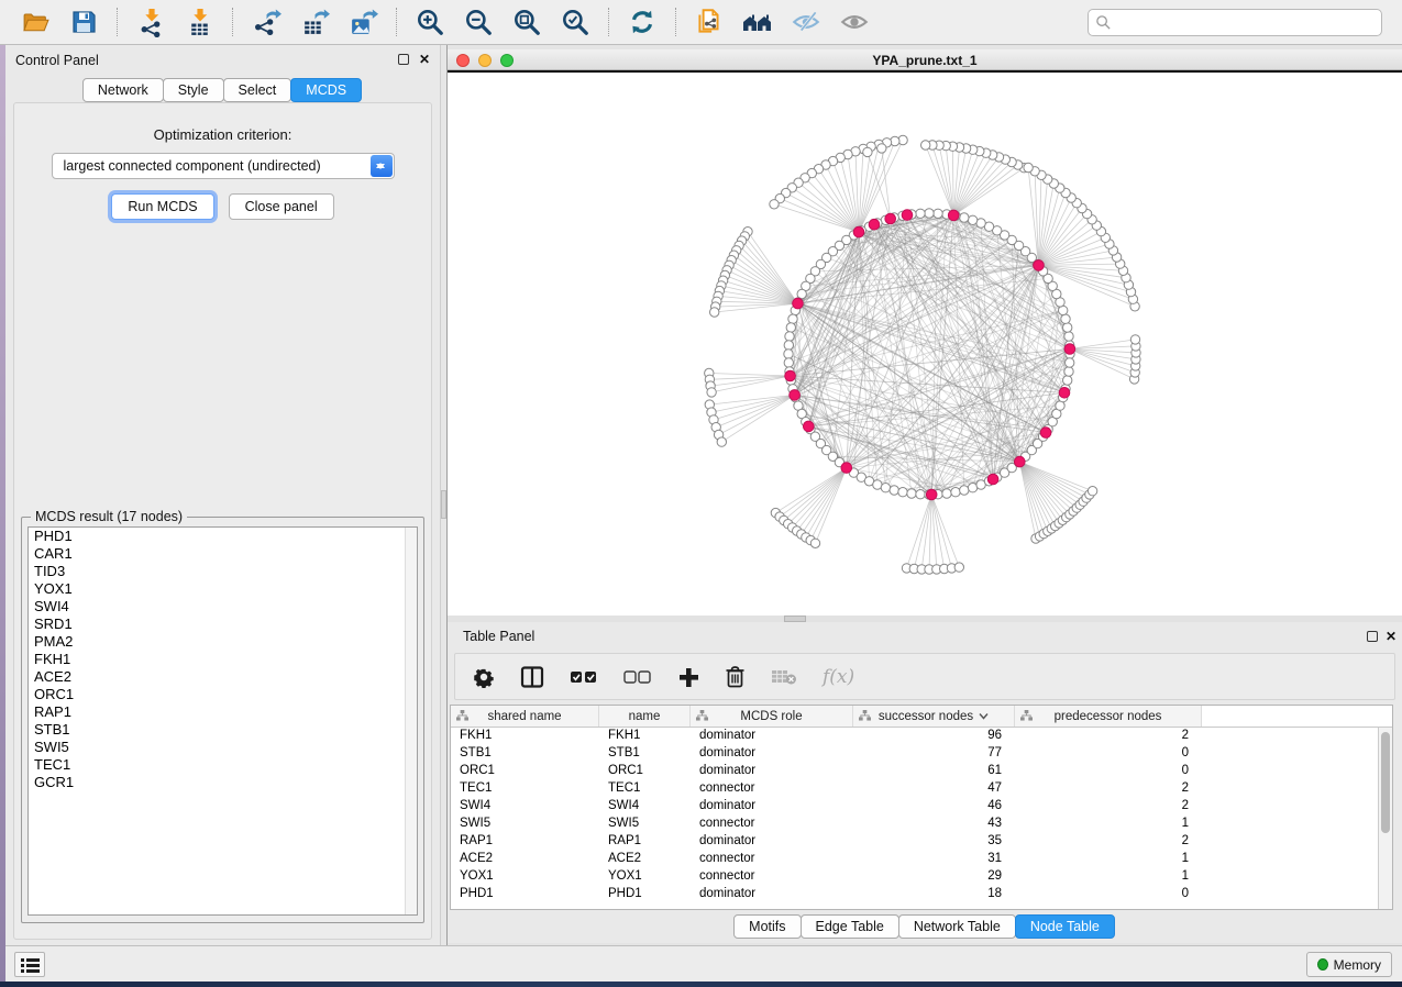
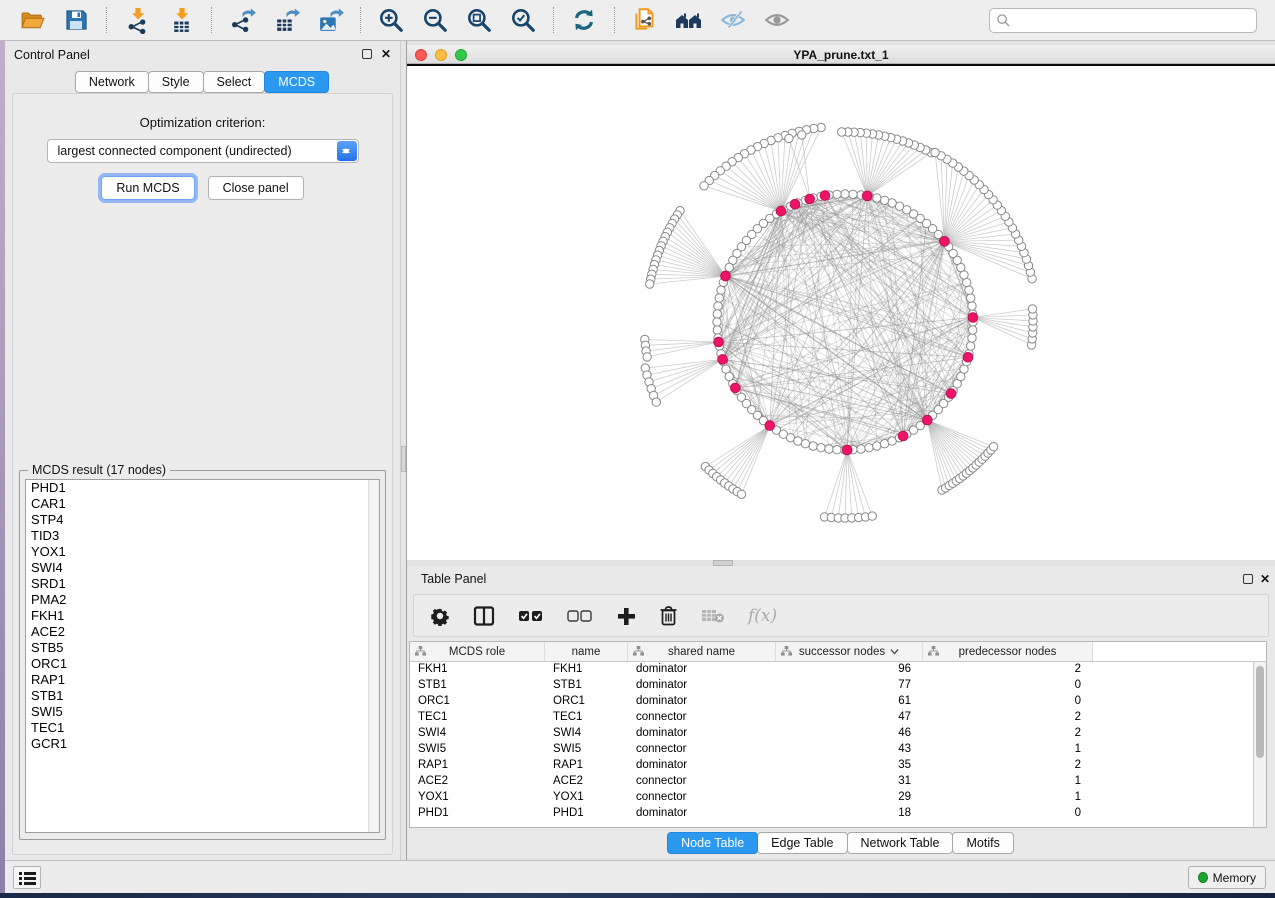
  Control Panel
  ✕
  Network
  Style
  Select
  MCDS
  Optimization criterion:
  largest connected component (undirected)
  Run MCDS
  Close panel
  MCDS result (17 nodes)
  PHD1
  CAR1
+ STP4
  TID3
  YOX1
  SWI4
  SRD1
  PMA2
  FKH1
  ACE2
+ STB5
  ORC1
  RAP1
  STB1
  SWI5
  TEC1
  GCR1
  YPA_prune.txt_1
  Table Panel
  ✕
  f(x)
- shared name
+ MCDS role
  name
- MCDS role
+ shared name
  successor nodes
  predecessor nodes
  FKH1
  FKH1
  dominator
  96
  2
  STB1
  STB1
  dominator
  77
  0
  ORC1
  ORC1
  dominator
  61
  0
  TEC1
  TEC1
  connector
  47
  2
  SWI4
  SWI4
  dominator
  46
  2
  SWI5
  SWI5
  connector
  43
  1
  RAP1
  RAP1
  dominator
  35
  2
  ACE2
  ACE2
  connector
  31
  1
  YOX1
  YOX1
  connector
  29
  1
  PHD1
  PHD1
  dominator
  18
  0
- Motifs
+ Node Table
  Edge Table
  Network Table
- Node Table
+ Motifs
  Memory
